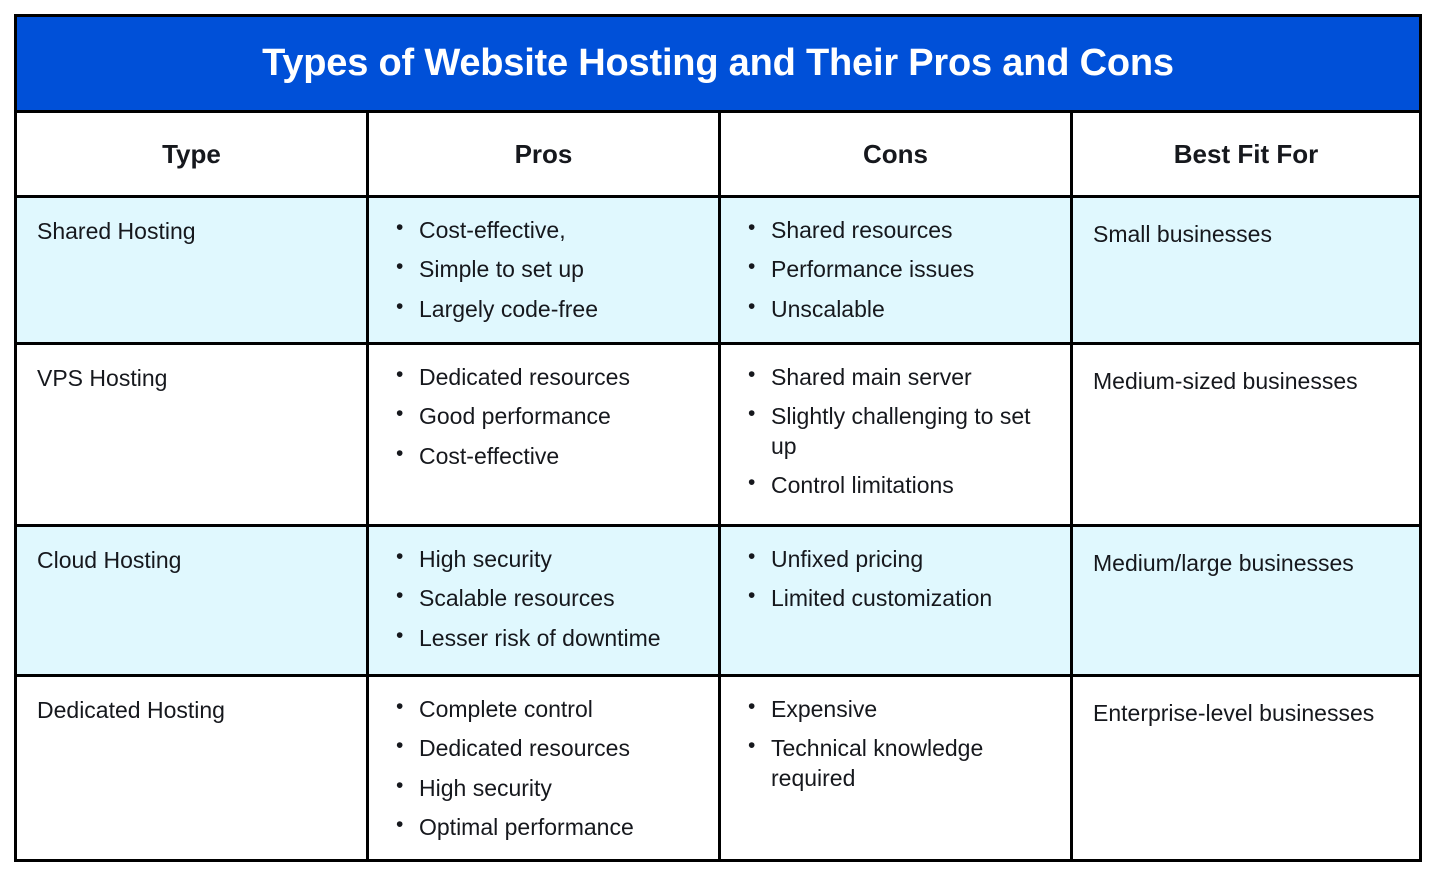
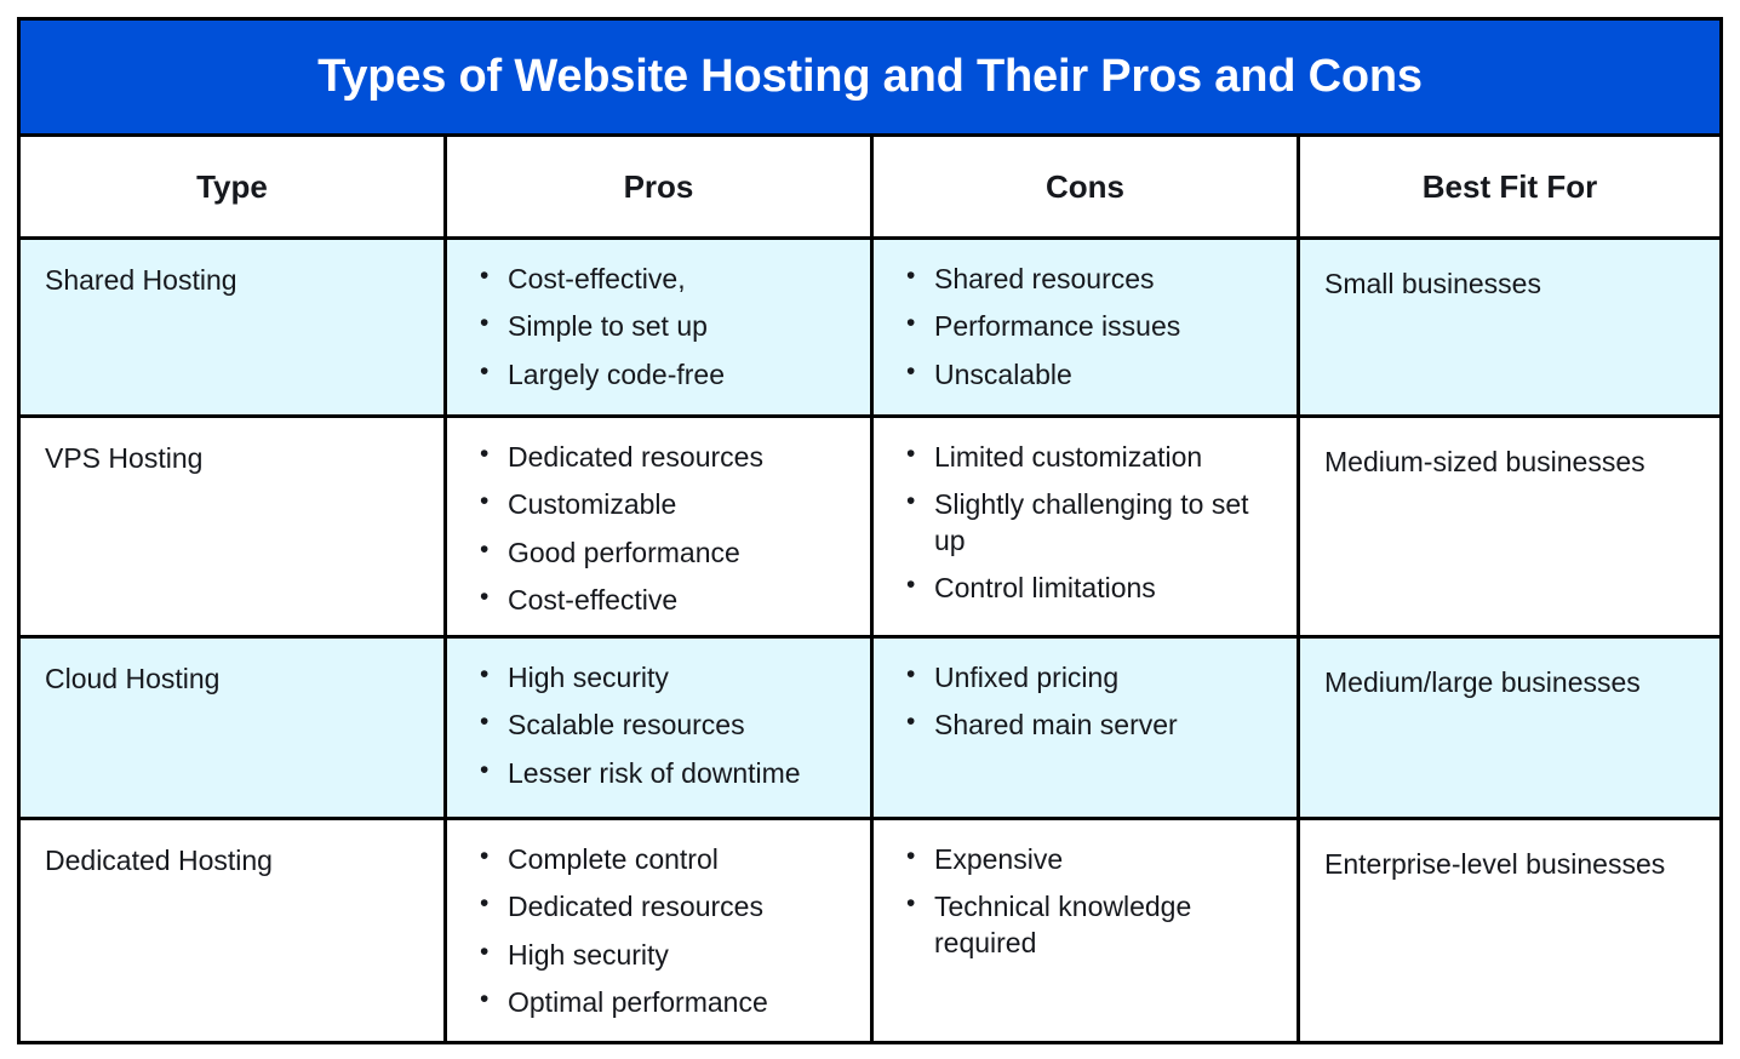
  Types of Website Hosting and Their Pros and Cons
  Type
  Pros
  Cons
  Best Fit For
  Shared Hosting
  Cost-effective,
  Simple to set up
  Largely code-free
  Shared resources
  Performance issues
  Unscalable
  Small businesses
  VPS Hosting
  Dedicated resources
+ Customizable
  Good performance
  Cost-effective
- Shared main server
+ Limited customization
  Slightly challenging to set up
  Control limitations
  Medium-sized businesses
  Cloud Hosting
  High security
  Scalable resources
  Lesser risk of downtime
  Unfixed pricing
- Limited customization
+ Shared main server
  Medium/large businesses
  Dedicated Hosting
  Complete control
  Dedicated resources
  High security
  Optimal performance
  Expensive
  Technical knowledge required
  Enterprise-level businesses
